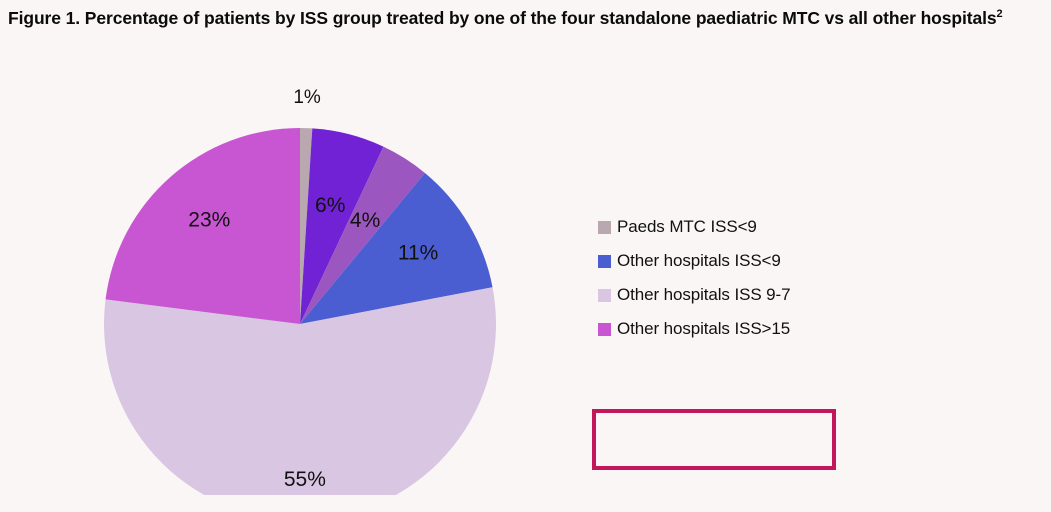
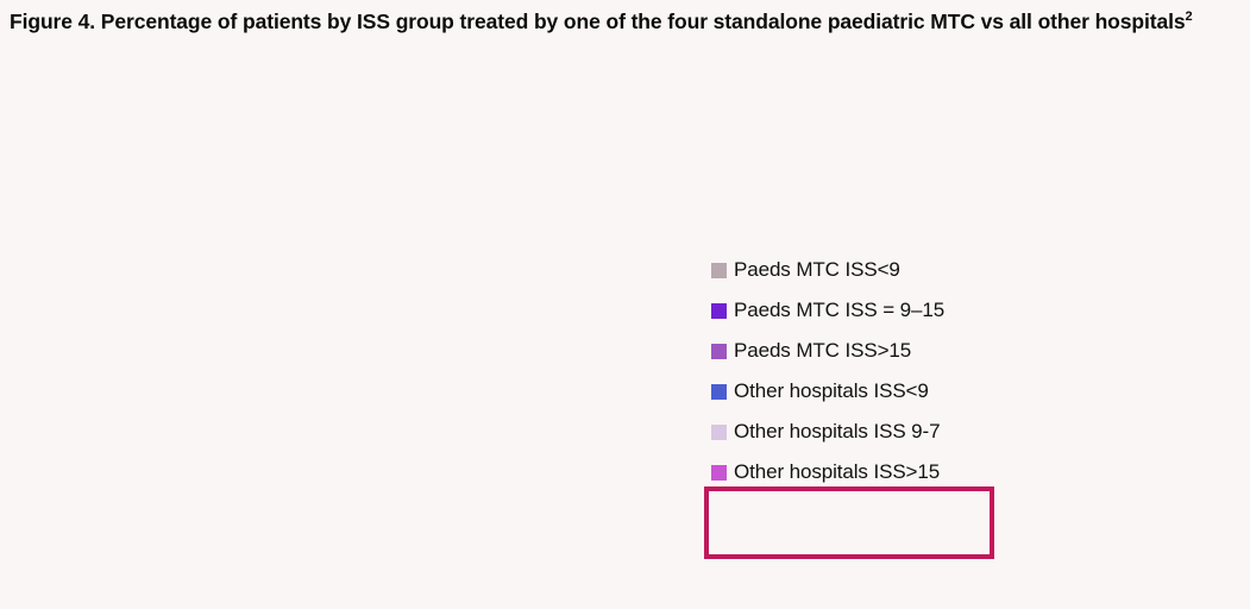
- Figure 1. Percentage of patients by ISS group treated by one of the four standalone paediatric MTC vs all other hospitals2
+ Figure 4. Percentage of patients by ISS group treated by one of the four standalone paediatric MTC vs all other hospitals2
- 1%
- 6%
- 4%
- 11%
- 55%
- 23%
  Paeds MTC ISS<9
+ Paeds MTC ISS = 9–15
+ Paeds MTC ISS>15
  Other hospitals ISS<9
  Other hospitals ISS 9-7
  Other hospitals ISS>15
